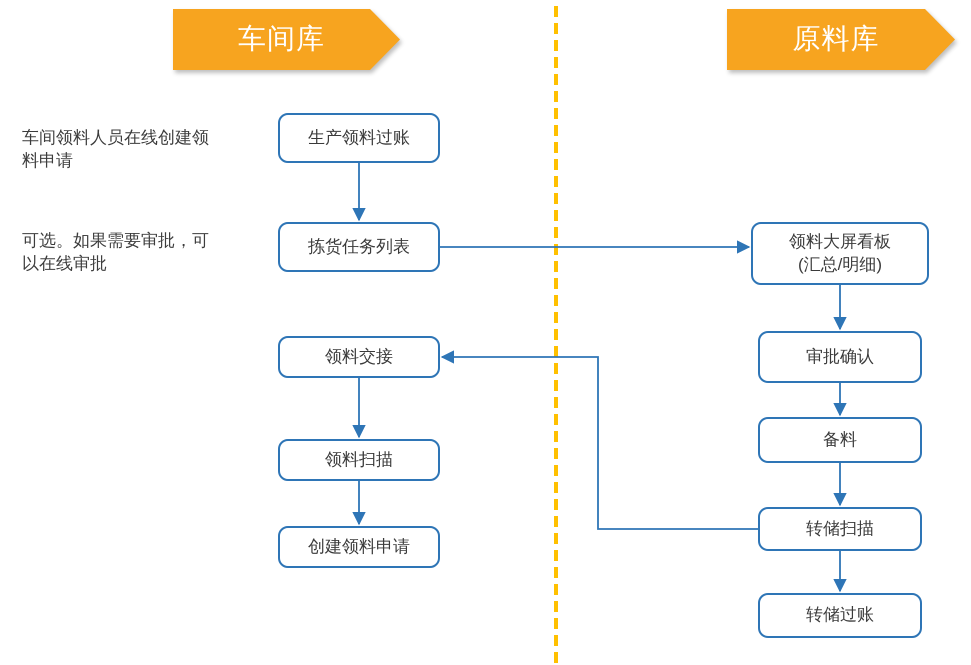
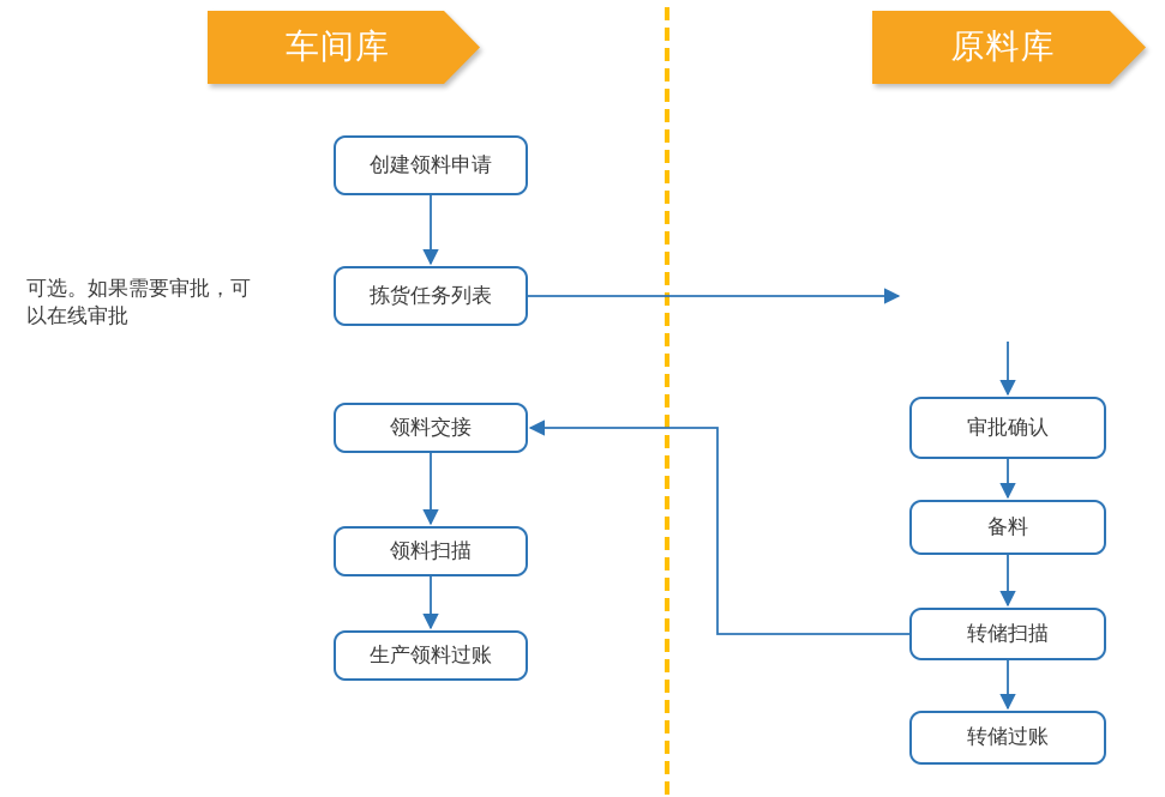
  车间库
  原料库
- 车间领料人员在线创建领
- 料申请
  可选。如果需要审批，可
  以在线审批
- 生产领料过账
+ 创建领料申请
  拣货任务列表
  领料交接
  领料扫描
- 创建领料申请
+ 生产领料过账
- 领料大屏看板
- (汇总/明细)
  审批确认
  备料
  转储扫描
  转储过账
